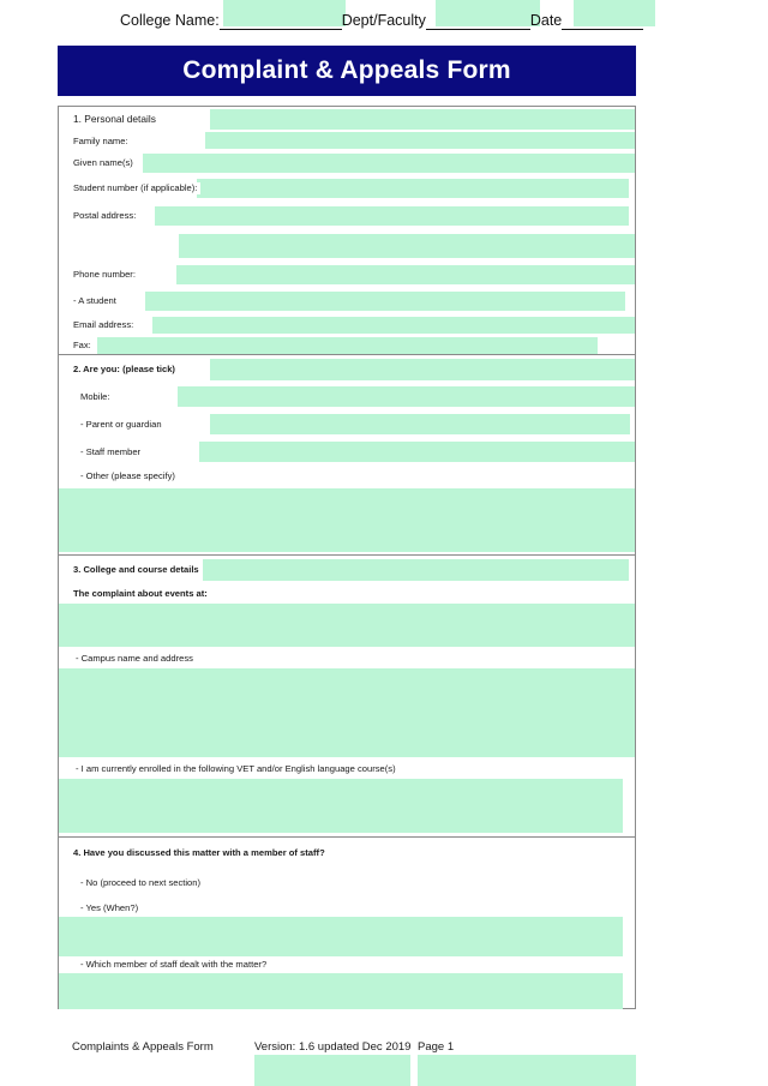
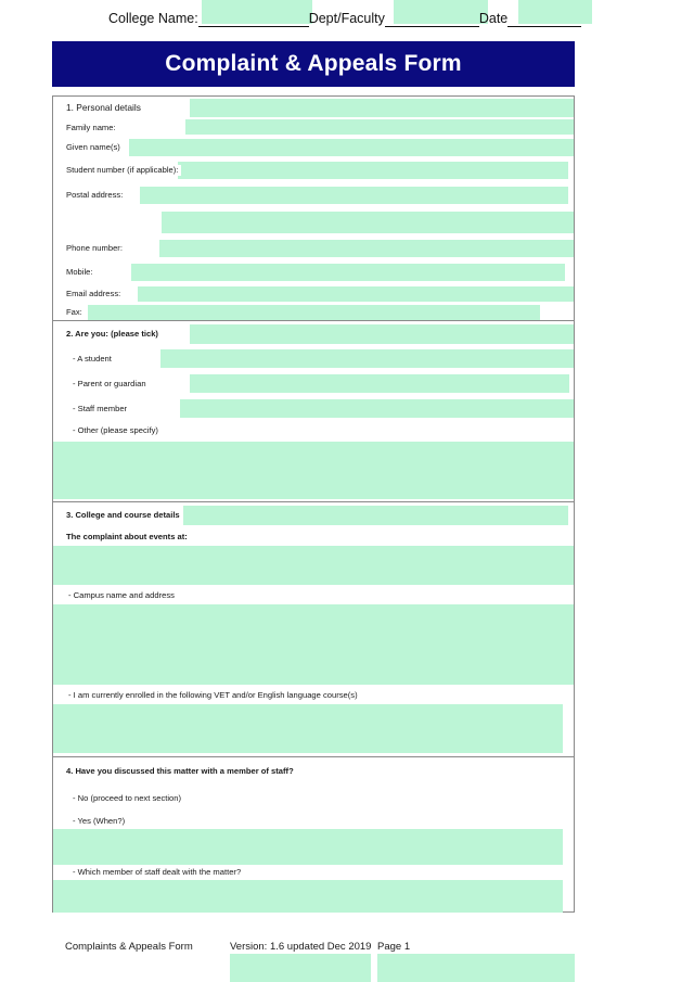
  College Name:
  Dept/Faculty
  Date
  Complaint & Appeals Form
  1. Personal details
  Family name:
  Given name(s)
  Student number (if applicable):
  Postal address:
  Phone number:
- - A student
+ Mobile:
  Email address:
  Fax:
  2. Are you: (please tick)
- Mobile:
+ - A student
  - Parent or guardian
  - Staff member
  - Other (please specify)
  3. College and course details
  The complaint about events at:
  - Campus name and address
  - I am currently enrolled in the following VET and/or English language course(s)
  4. Have you discussed this matter with a member of staff?
  - No (proceed to next section)
  - Yes (When?)
  - Which member of staff dealt with the matter?
  Complaints & Appeals Form
  Version: 1.6 updated Dec 2019
  Page 1
